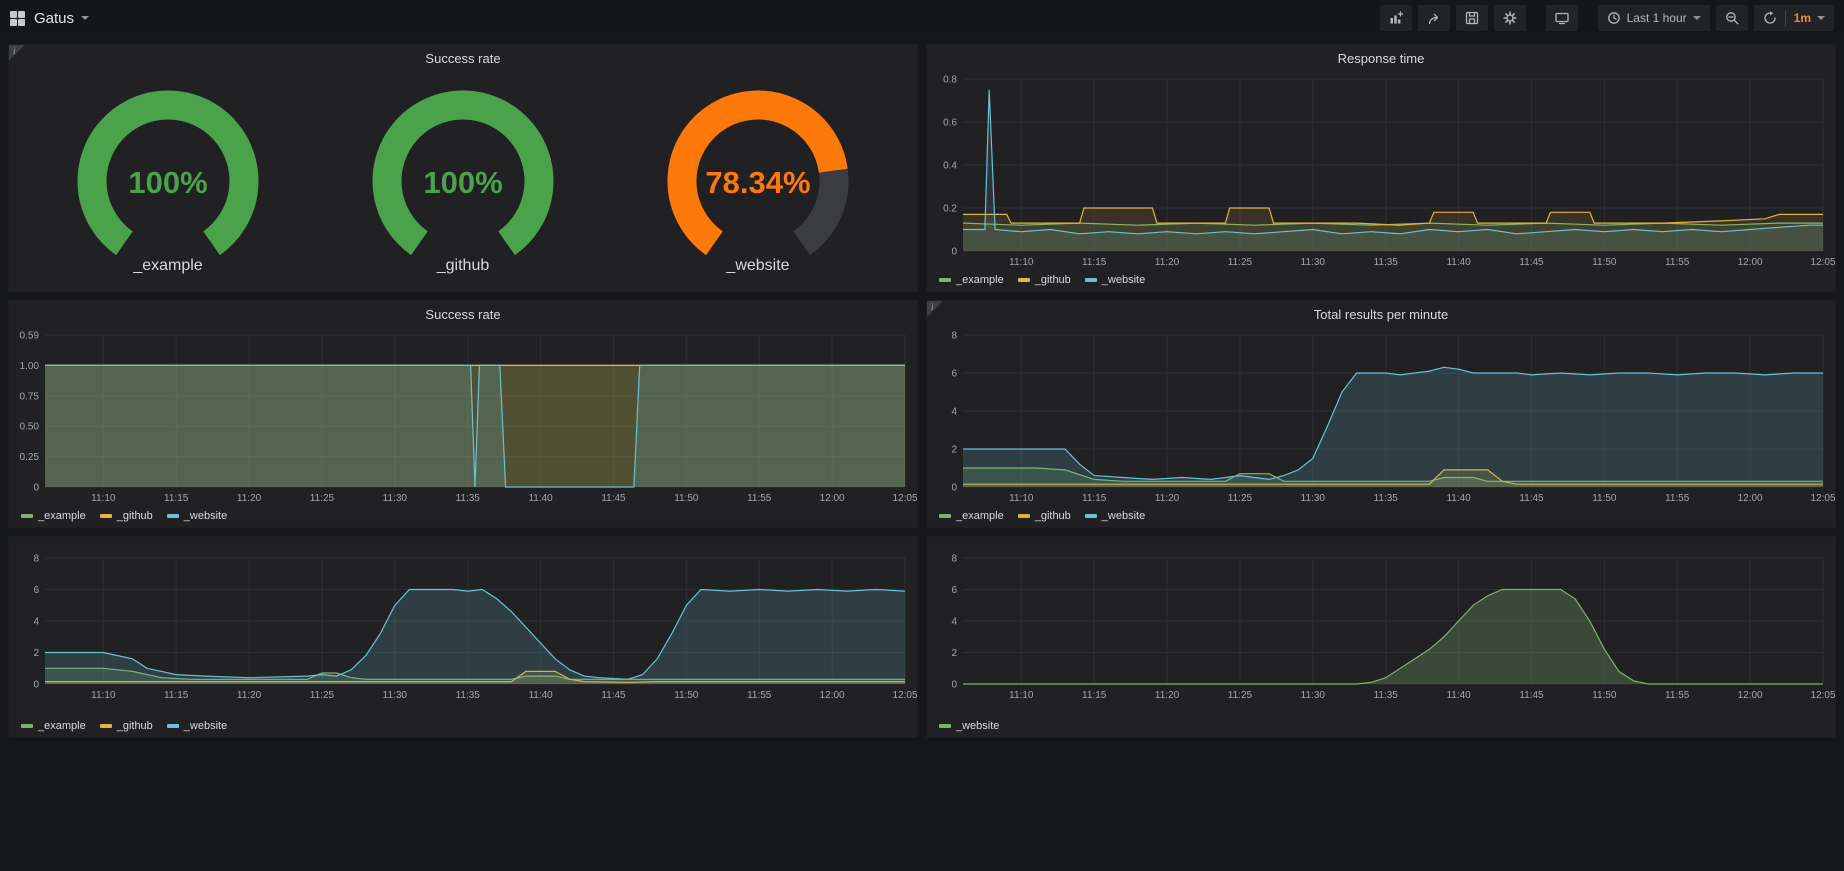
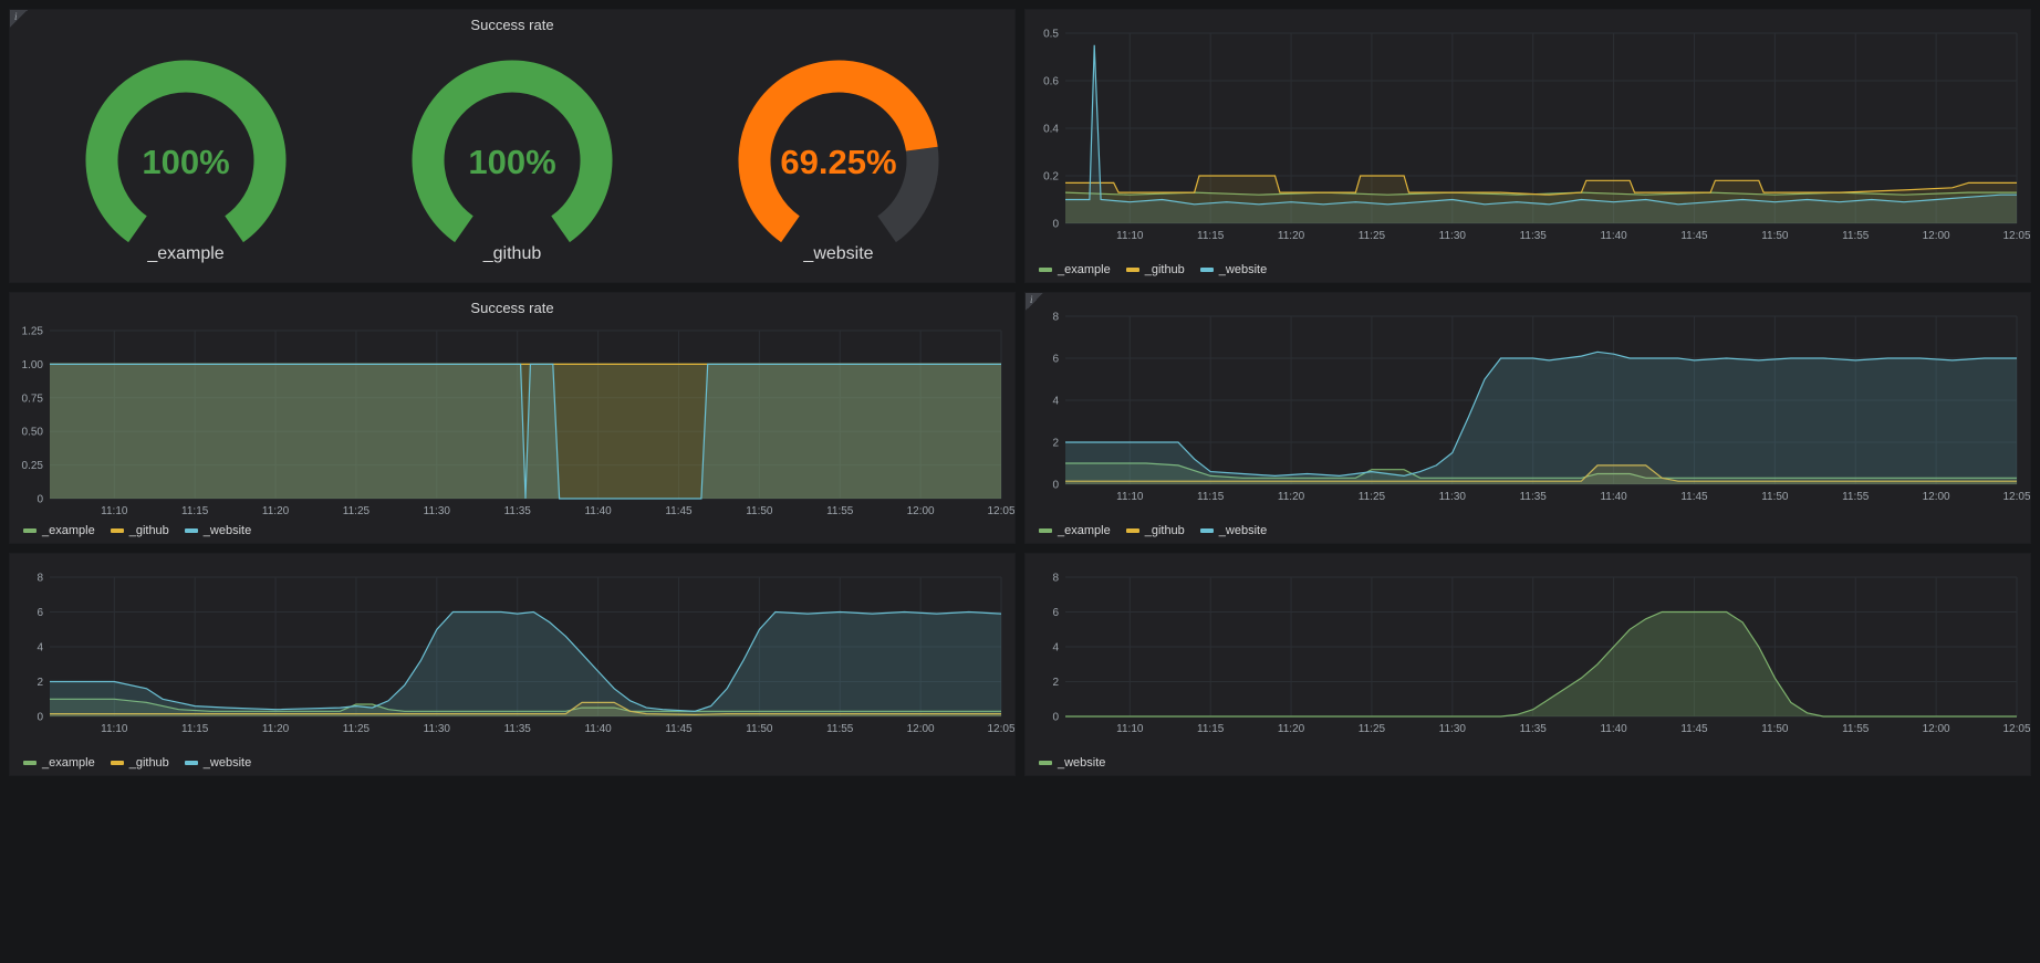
- Gatus
- Last 1 hour
- 1m
  i
  Success rate
  100%
  _example
  100%
  _github
- 78.34%
+ 69.25%
  _website
- Response time
  0
  0.2
  0.4
  0.6
- 0.8
+ 0.5
  11:10
  11:15
  11:20
  11:25
  11:30
  11:35
  11:40
  11:45
  11:50
  11:55
  12:00
  12:05
  _example
  _github
  _website
  Success rate
  0
  0.25
  0.50
  0.75
  1.00
- 0.59
+ 1.25
  11:10
  11:15
  11:20
  11:25
  11:30
  11:35
  11:40
  11:45
  11:50
  11:55
  12:00
  12:05
  _example
  _github
  _website
  i
- Total results per minute
  0
  2
  4
  6
  8
  11:10
  11:15
  11:20
  11:25
  11:30
  11:35
  11:40
  11:45
  11:50
  11:55
  12:00
  12:05
  _example
  _github
  _website
  0
  2
  4
  6
  8
  11:10
  11:15
  11:20
  11:25
  11:30
  11:35
  11:40
  11:45
  11:50
  11:55
  12:00
  12:05
  _example
  _github
  _website
  0
  2
  4
  6
  8
  11:10
  11:15
  11:20
  11:25
  11:30
  11:35
  11:40
  11:45
  11:50
  11:55
  12:00
  12:05
  _website
